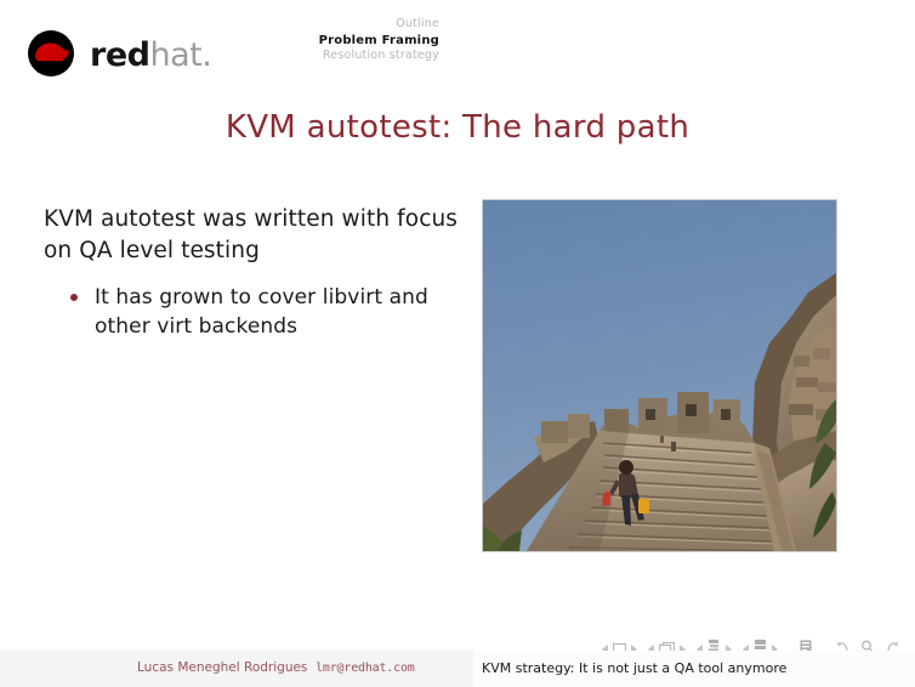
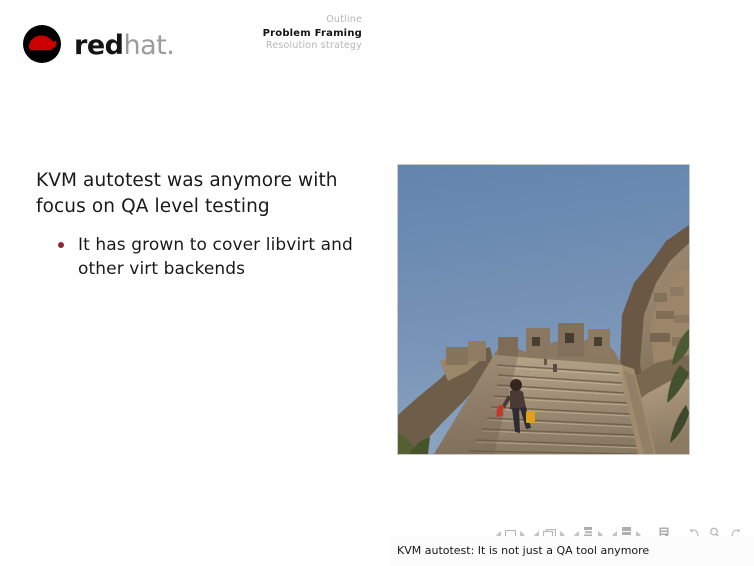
  redhat.
  Outline
  Problem Framing
  Resolution strategy
- KVM autotest: The hard path
- KVM autotest was written with focus on QA level testing
+ KVM autotest was anymore with focus on QA level testing
  It has grown to cover libvirt and other virt backends
- Lucas Meneghel Rodrigues lmr@redhat.com
- KVM strategy: It is not just a QA tool anymore
+ KVM autotest: It is not just a QA tool anymore
